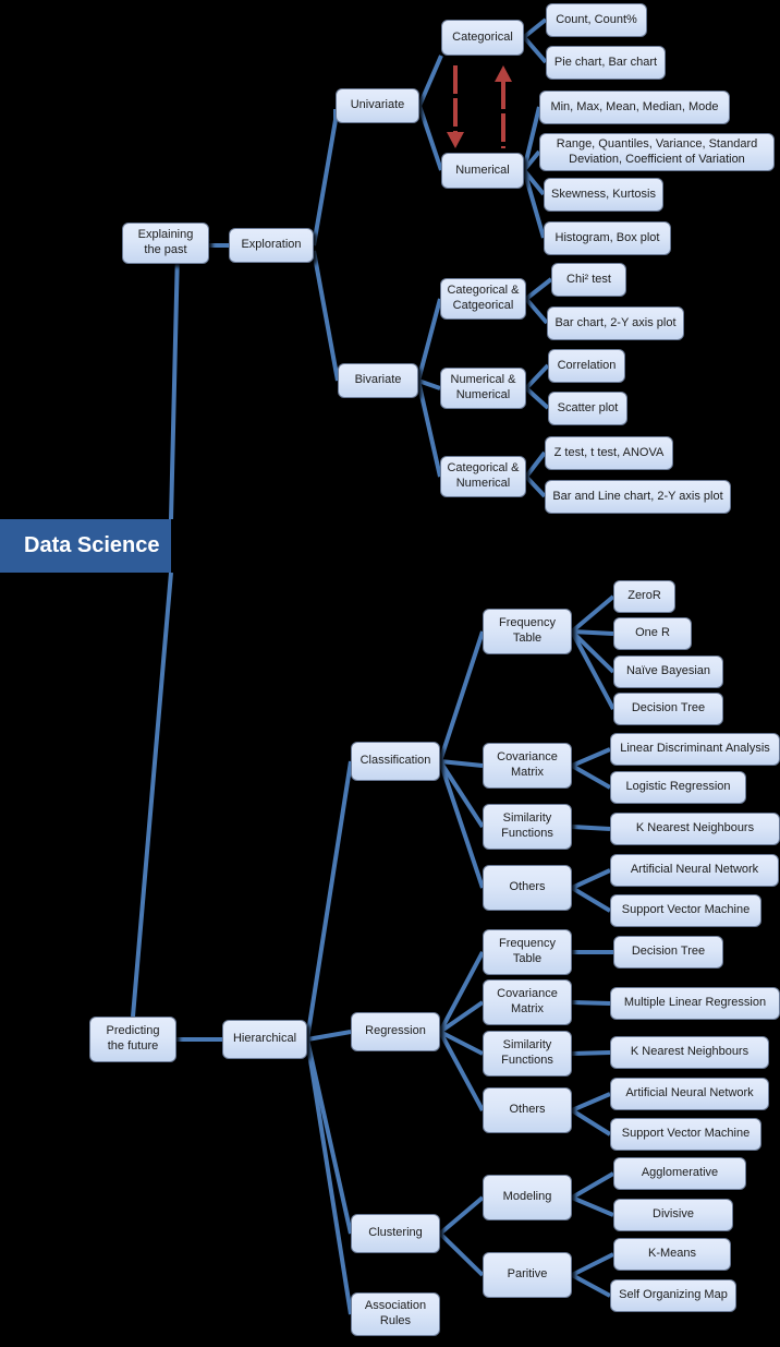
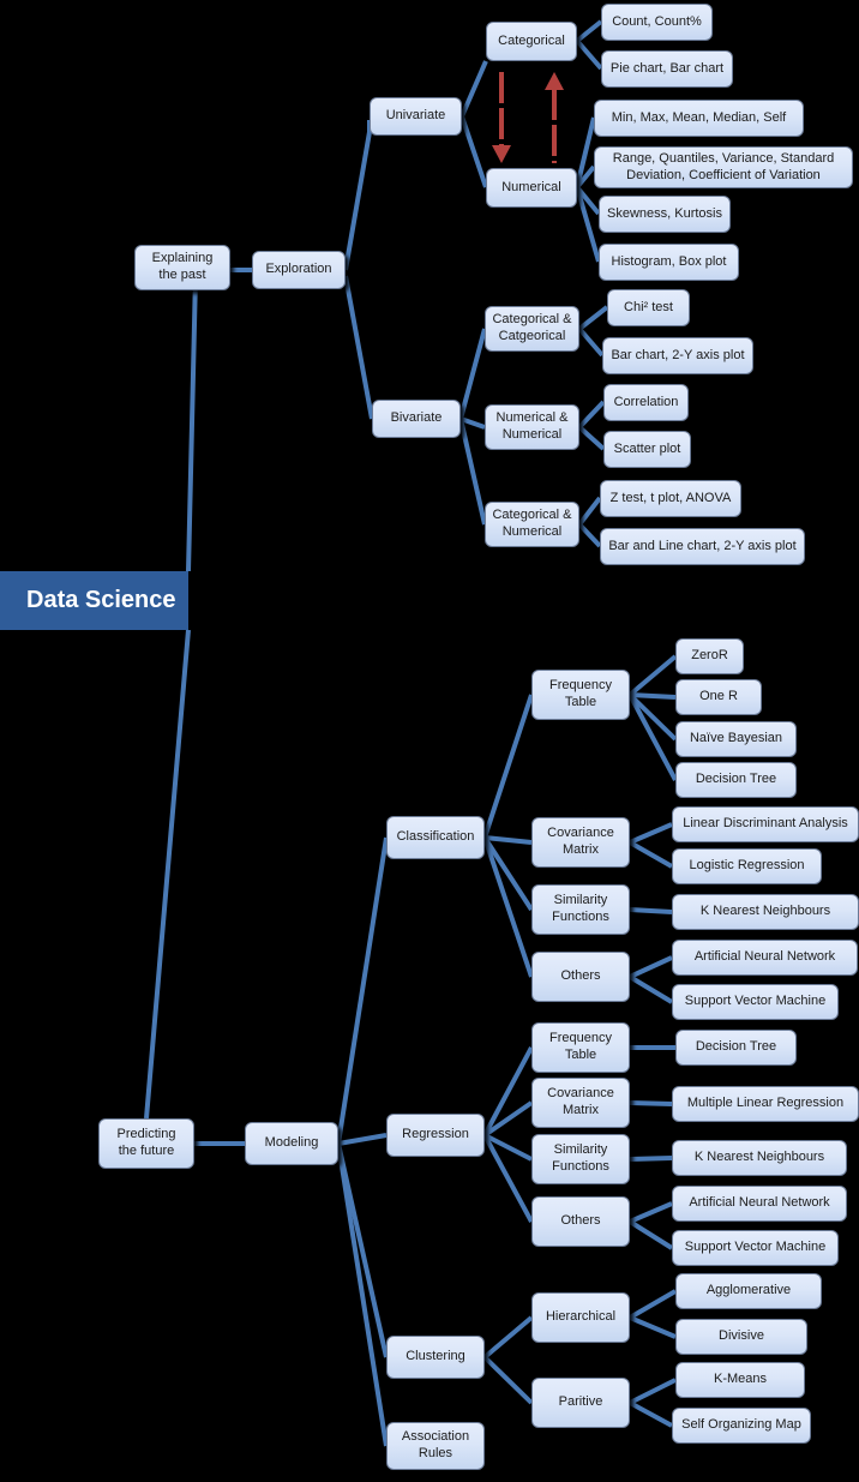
  Data Science
  Explaining
  the past
  Exploration
  Univariate
  Bivariate
  Categorical
  Numerical
  Count, Count%
  Pie chart, Bar chart
- Min, Max, Mean, Median, Mode
+ Min, Max, Mean, Median, Self
  Range, Quantiles, Variance, Standard
  Deviation, Coefficient of Variation
  Skewness, Kurtosis
  Histogram, Box plot
  Categorical &
  Catgeorical
  Numerical &
  Numerical
  Categorical &
  Numerical
  Chi² test
  Bar chart, 2-Y axis plot
  Correlation
  Scatter plot
- Z test, t test, ANOVA
+ Z test, t plot, ANOVA
  Bar and Line chart, 2-Y axis plot
  Predicting
  the future
- Hierarchical
+ Modeling
  Classification
  Regression
  Clustering
  Association
  Rules
  Frequency
  Table
  Covariance
  Matrix
  Similarity
  Functions
  Others
  ZeroR
  One R
  Naïve Bayesian
  Decision Tree
  Linear Discriminant Analysis
  Logistic Regression
  K Nearest Neighbours
  Artificial Neural Network
  Support Vector Machine
  Frequency
  Table
  Covariance
  Matrix
  Similarity
  Functions
  Others
  Decision Tree
  Multiple Linear Regression
  K Nearest Neighbours
  Artificial Neural Network
  Support Vector Machine
- Modeling
+ Hierarchical
  Paritive
  Agglomerative
  Divisive
  K-Means
  Self Organizing Map
